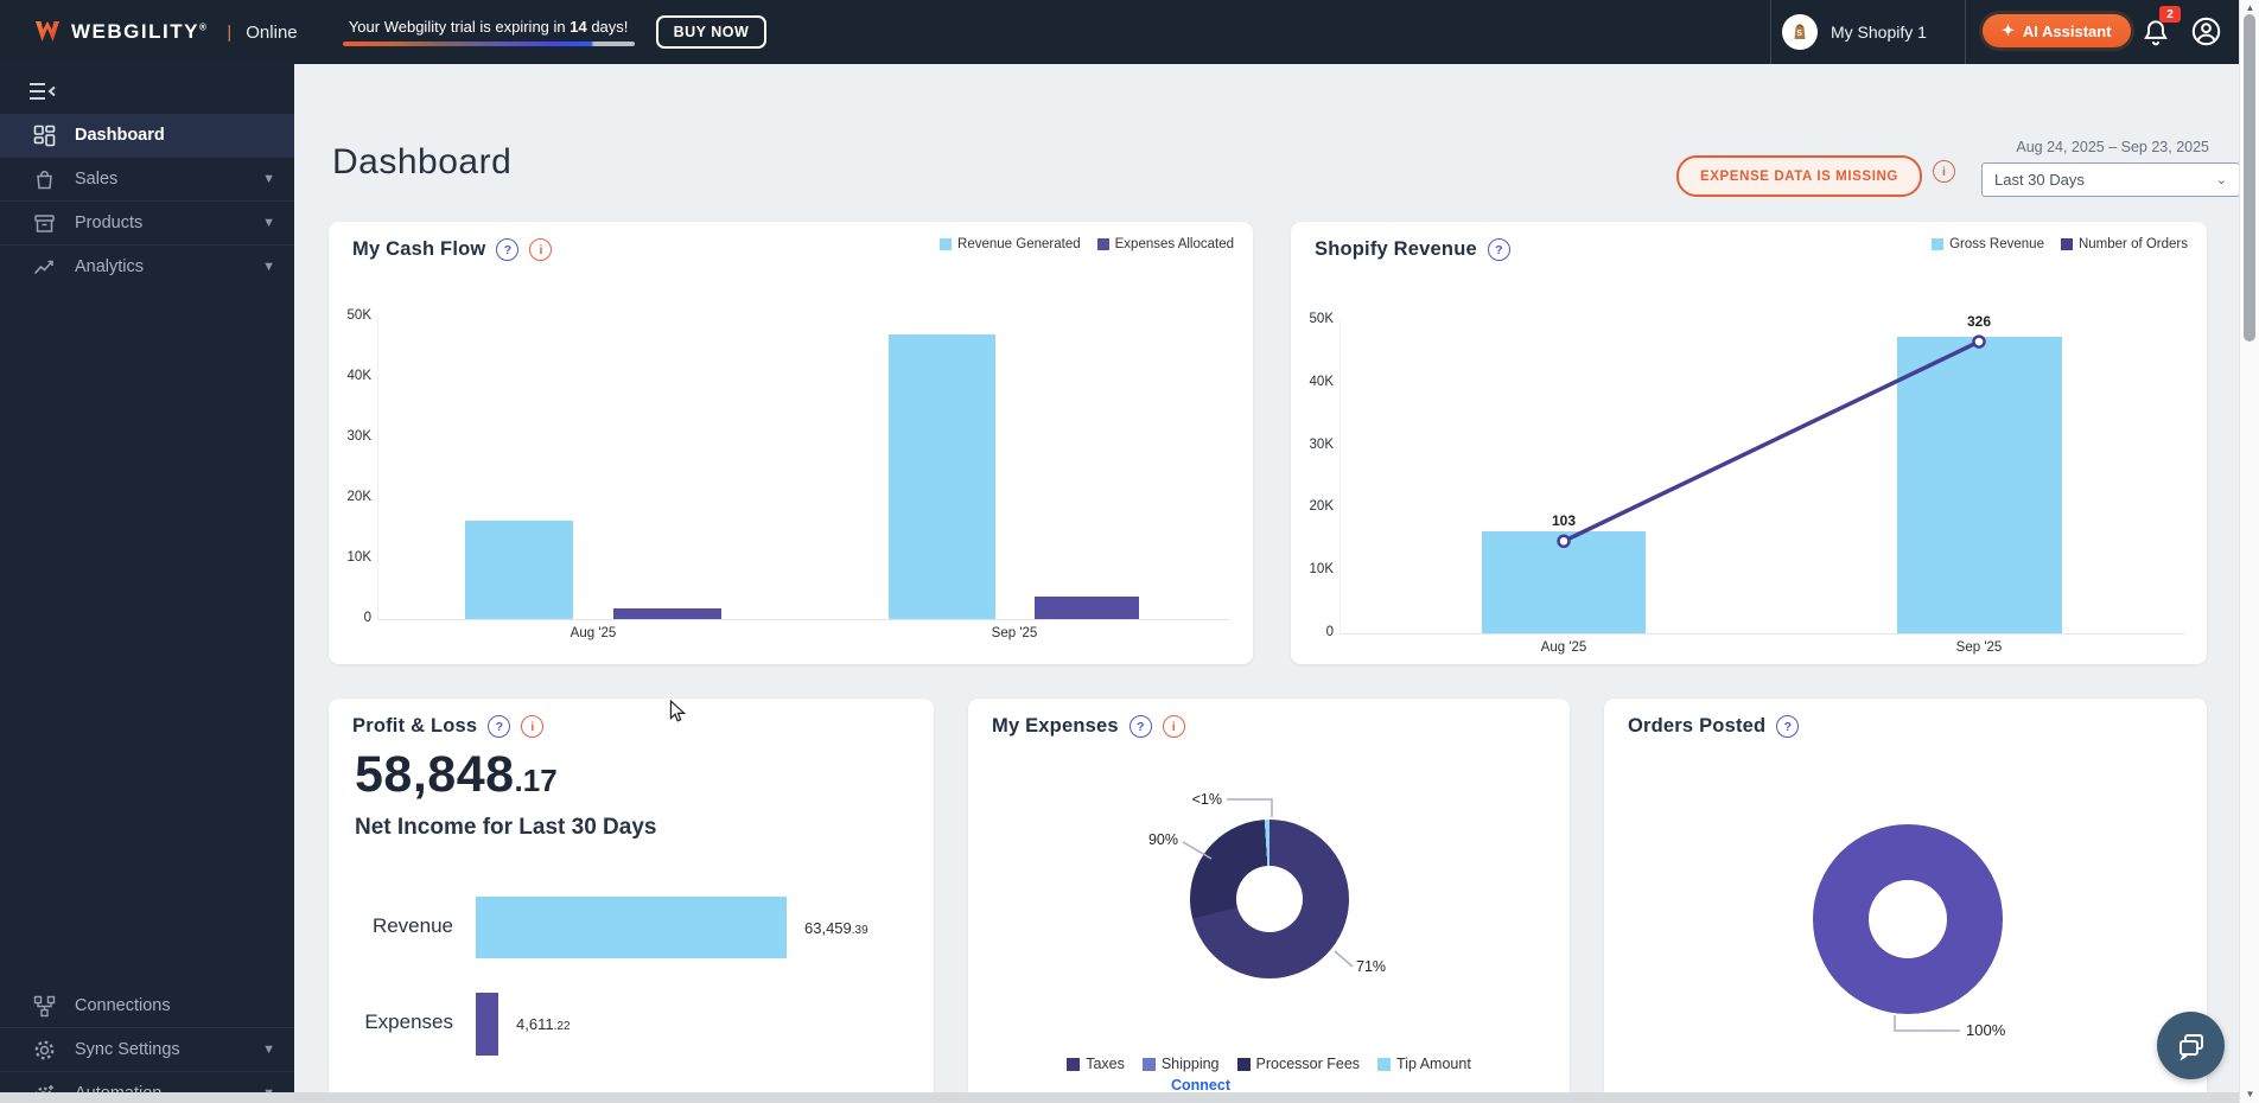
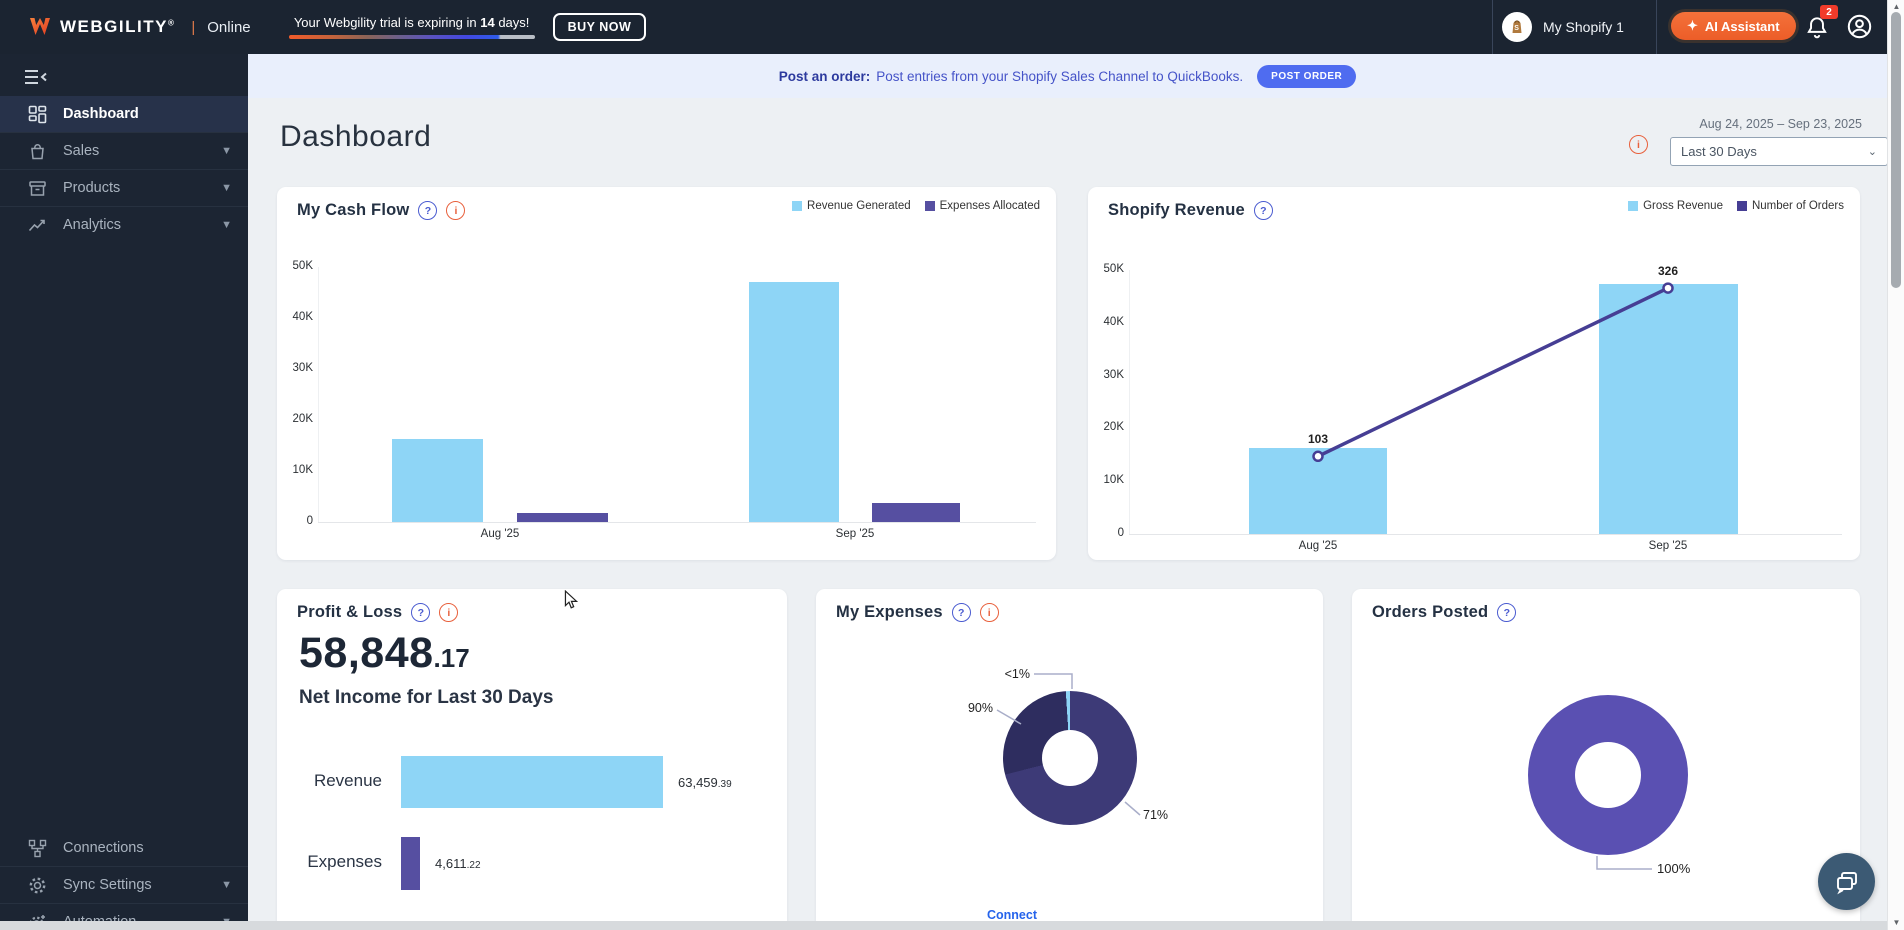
  WEBGILITY®
  |
  Online
  Your Webgility trial is expiring in 14 days!
  BUY NOW
  My Shopify 1
  ✦
  AI Assistant
  2
  Dashboard
  Sales
  ▼
  Products
  ▼
  Analytics
  ▼
  Connections
  Sync Settings
  ▼
+ Post an order:
+ Post entries from your Shopify Sales Channel to QuickBooks.
+ POST ORDER
  Dashboard
- EXPENSE DATA IS MISSING
  i
  Aug 24, 2025 – Sep 23, 2025
  Last 30 Days
  ⌄
  My Cash Flow
  ?
  i
  Revenue Generated
  Expenses Allocated
  0
  10K
  20K
  30K
  40K
  50K
  Aug '25
  Sep '25
  Shopify Revenue
  ?
  Gross Revenue
  Number of Orders
  0
  10K
  20K
  30K
  40K
  50K
  103
  326
  Aug '25
  Sep '25
  Profit & Loss
  ?
  i
  58,848.17
  Net Income for Last 30 Days
  Revenue
  63,459.39
  Expenses
  4,611.22
  My Expenses
  ?
  i
  <1%
  90%
  71%
- Taxes
- Shipping
- Processor Fees
- Tip Amount
  Connect
  Orders Posted
  ?
  100%
  ▲
  ▼
